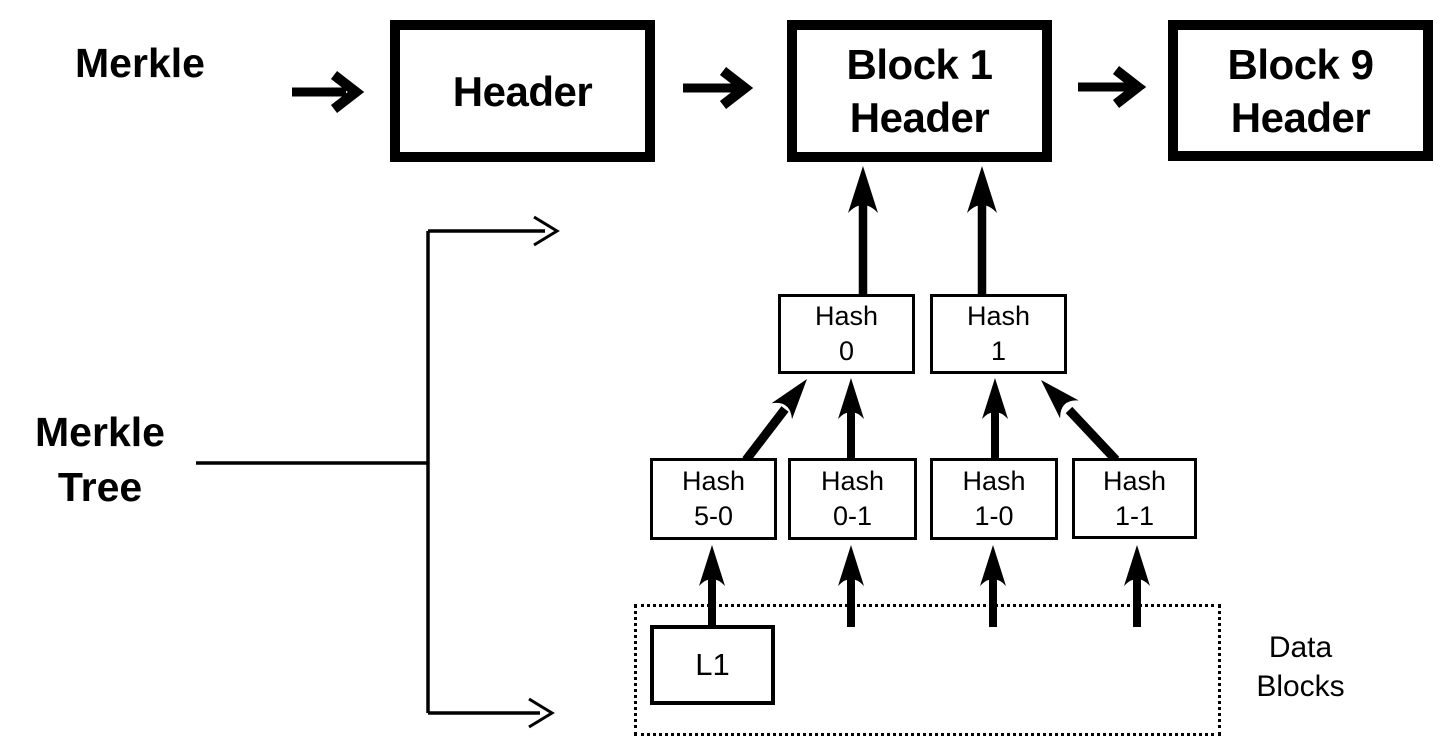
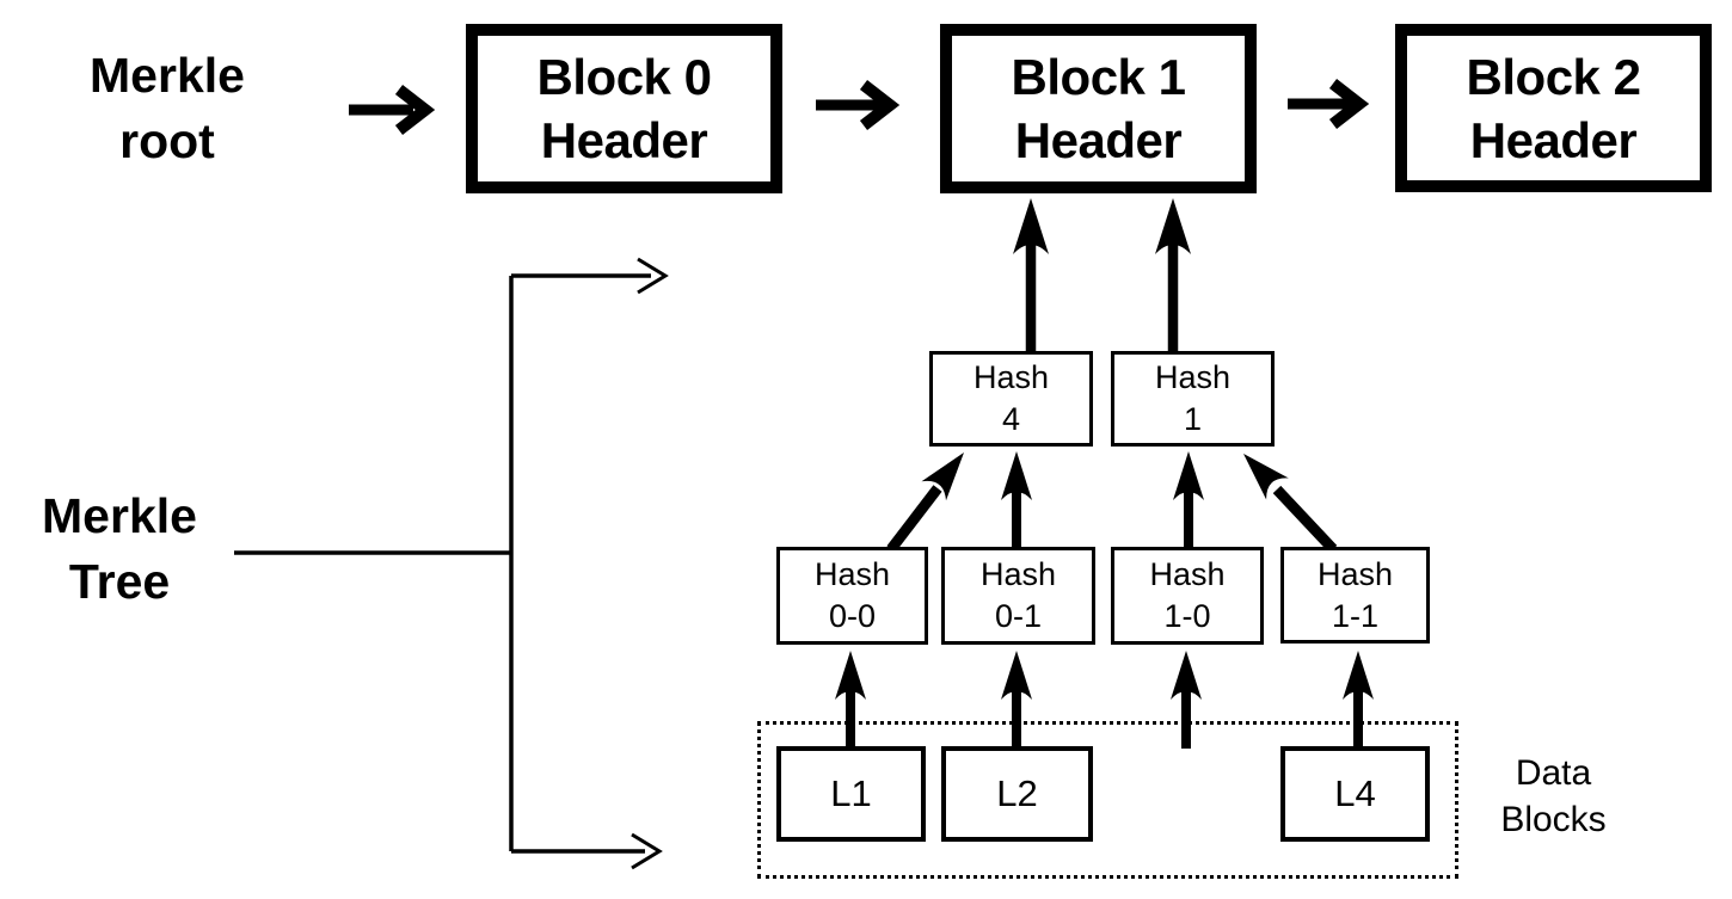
  Merkle
+ root
  Merkle
  Tree
+ Block 0
  Header
  Block 1
  Header
- Block 9
+ Block 2
  Header
  Hash
- 0
+ 4
  Hash
  1
  Hash
- 5-0
+ 0-0
  Hash
  0-1
  Hash
  1-0
  Hash
  1-1
  L1
+ L2
+ L4
  Data
  Blocks
